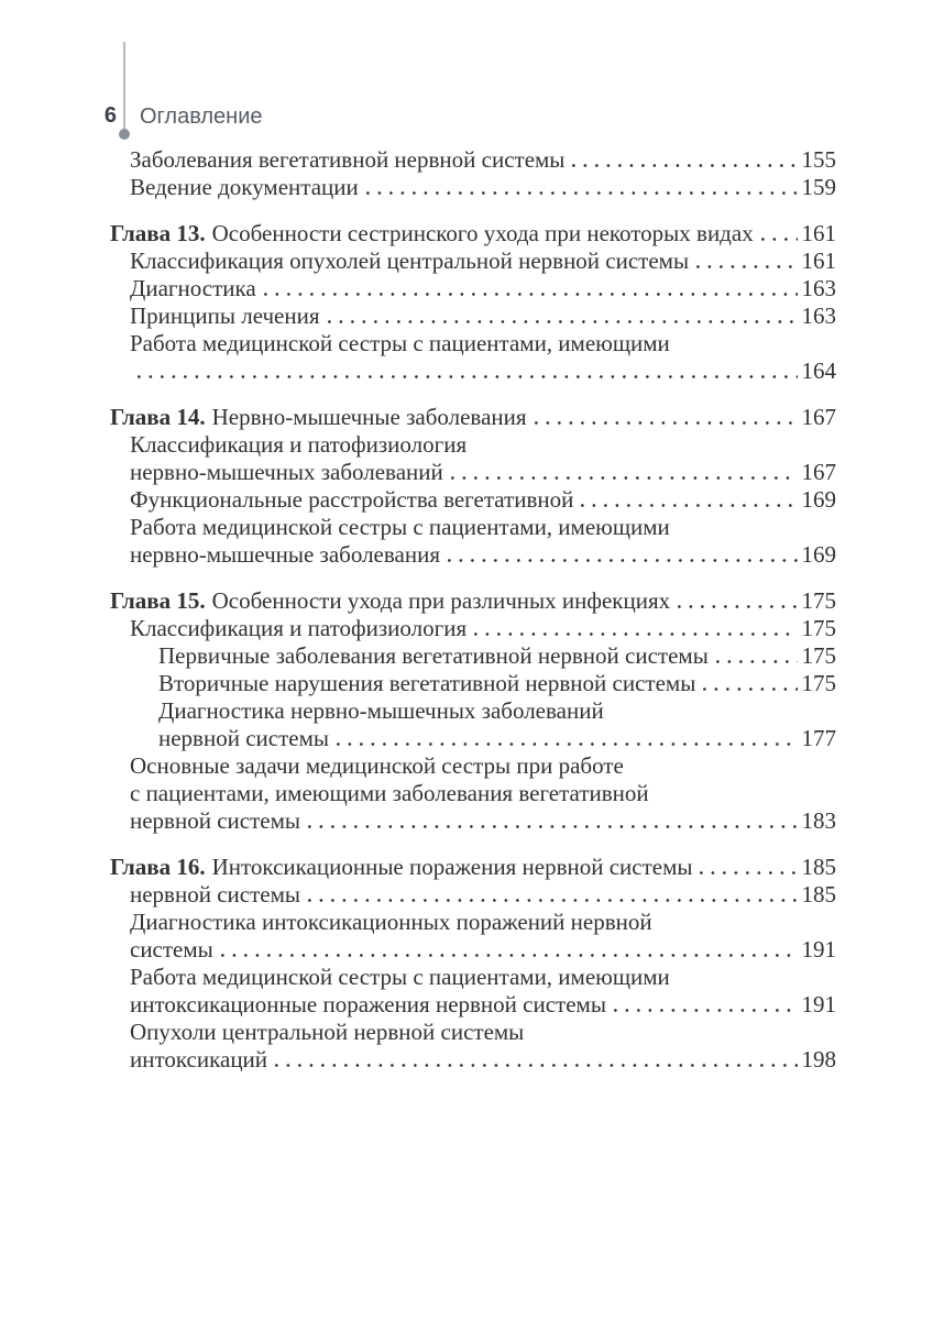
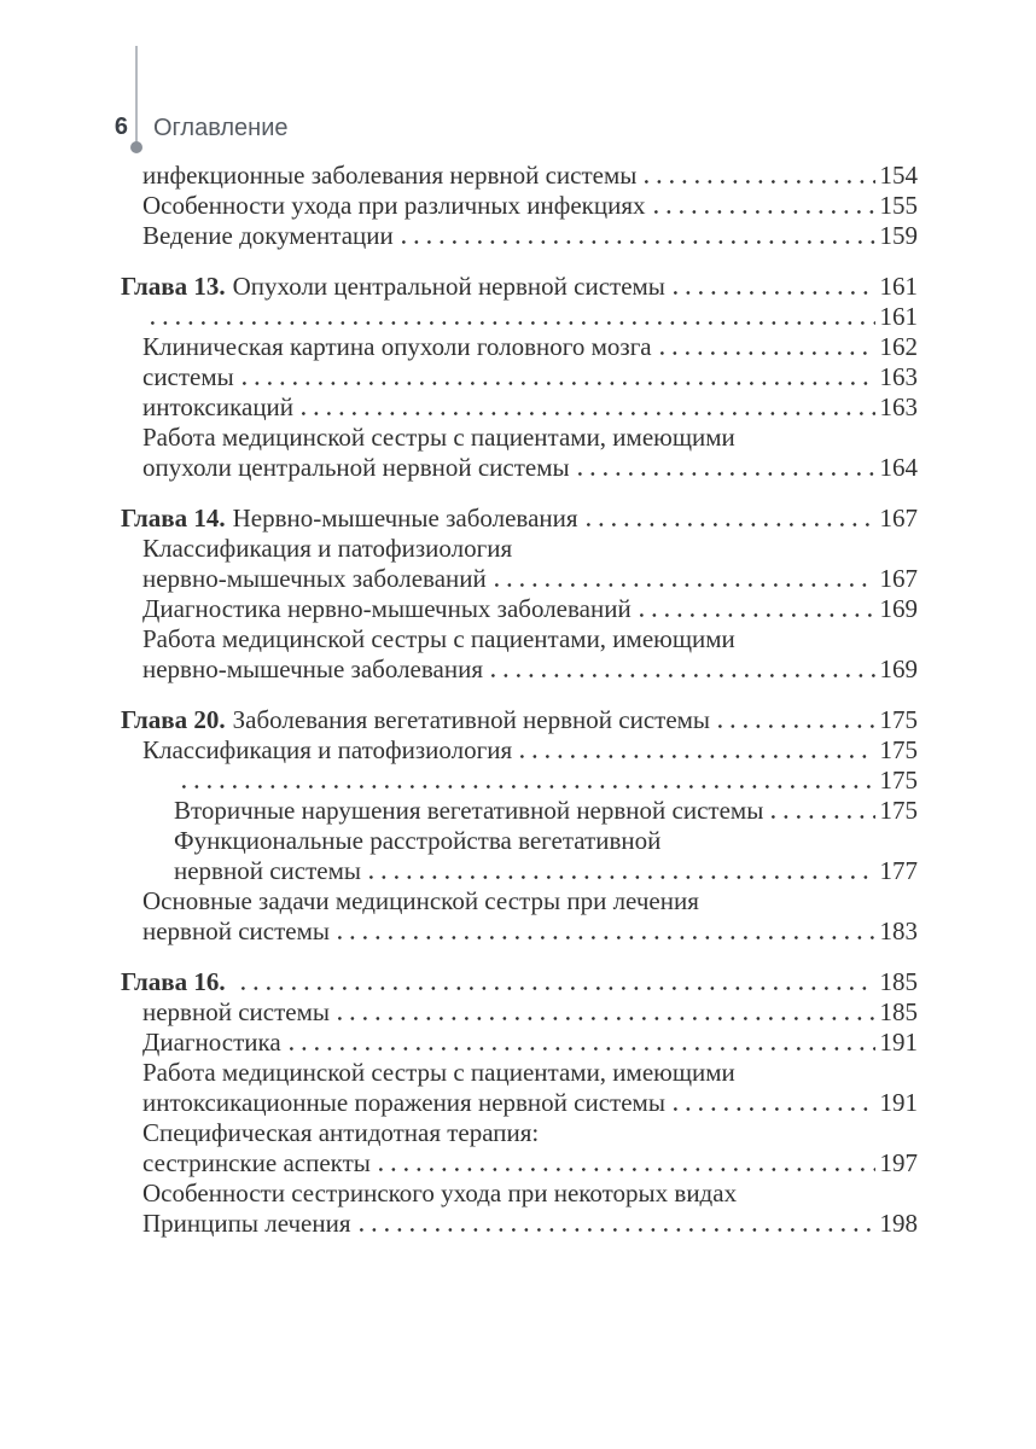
  6
  Оглавление
+ инфекционные заболевания нервной системы
+ 154
- Заболевания вегетативной нервной системы
+ Особенности ухода при различных инфекциях
  155
  Ведение документации
  159
  Глава 13.
- Особенности сестринского ухода при некоторых видах
+ Опухоли центральной нервной системы
  161
- Классификация опухолей центральной нервной системы
  161
+ Клиническая картина опухоли головного мозга
+ 162
- Диагностика
+ системы
  163
- Принципы лечения
+ интоксикаций
  163
  Работа медицинской сестры с пациентами, имеющими
+ опухоли центральной нервной системы
  164
  Глава 14.
  Нервно-мышечные заболевания
  167
  Классификация и патофизиология
  нервно-мышечных заболеваний
  167
- Функциональные расстройства вегетативной
+ Диагностика нервно-мышечных заболеваний
  169
  Работа медицинской сестры с пациентами, имеющими
  нервно-мышечные заболевания
  169
- Глава 15.
+ Глава 20.
- Особенности ухода при различных инфекциях
+ Заболевания вегетативной нервной системы
  175
  Классификация и патофизиология
  175
- Первичные заболевания вегетативной нервной системы
  175
  Вторичные нарушения вегетативной нервной системы
  175
- Диагностика нервно-мышечных заболеваний
+ Функциональные расстройства вегетативной
  нервной системы
  177
- Основные задачи медицинской сестры при работе
+ Основные задачи медицинской сестры при лечения
- с пациентами, имеющими заболевания вегетативной
  нервной системы
  183
  Глава 16.
- Интоксикационные поражения нервной системы
  185
  нервной системы
  185
- Диагностика интоксикационных поражений нервной
- системы
+ Диагностика
  191
  Работа медицинской сестры с пациентами, имеющими
  интоксикационные поражения нервной системы
  191
+ Специфическая антидотная терапия:
+ сестринские аспекты
+ 197
- Опухоли центральной нервной системы
+ Особенности сестринского ухода при некоторых видах
- интоксикаций
+ Принципы лечения
  198
